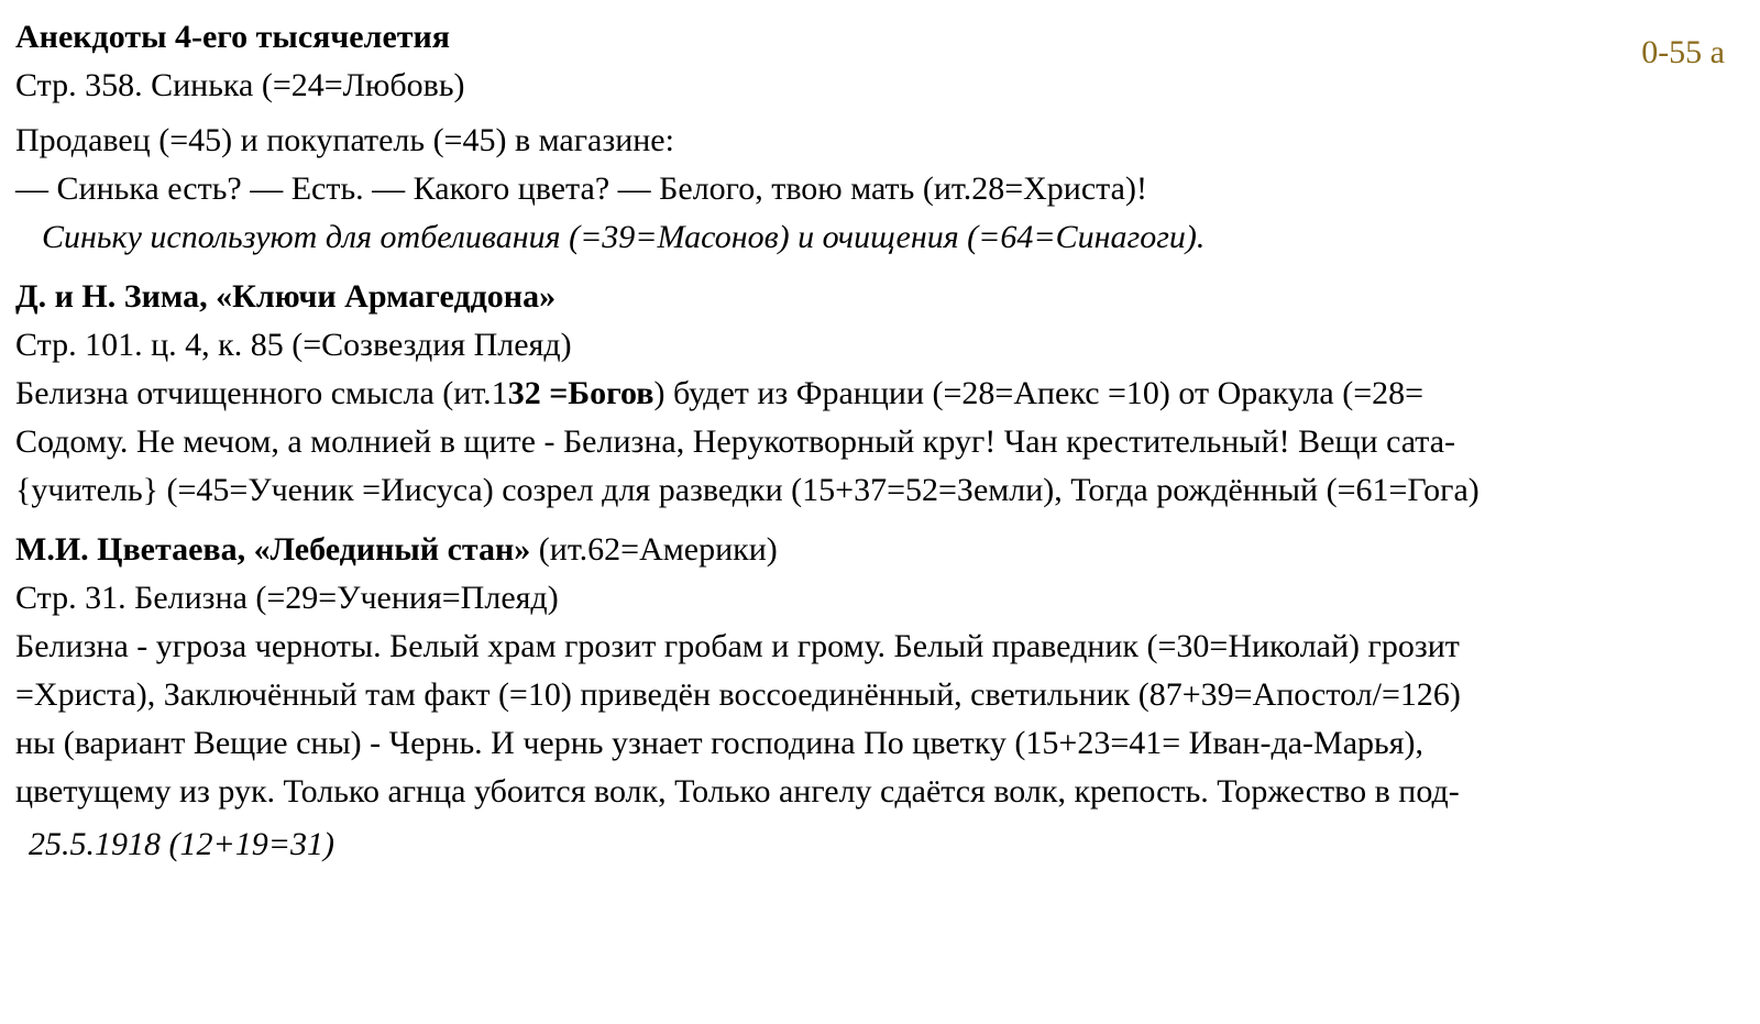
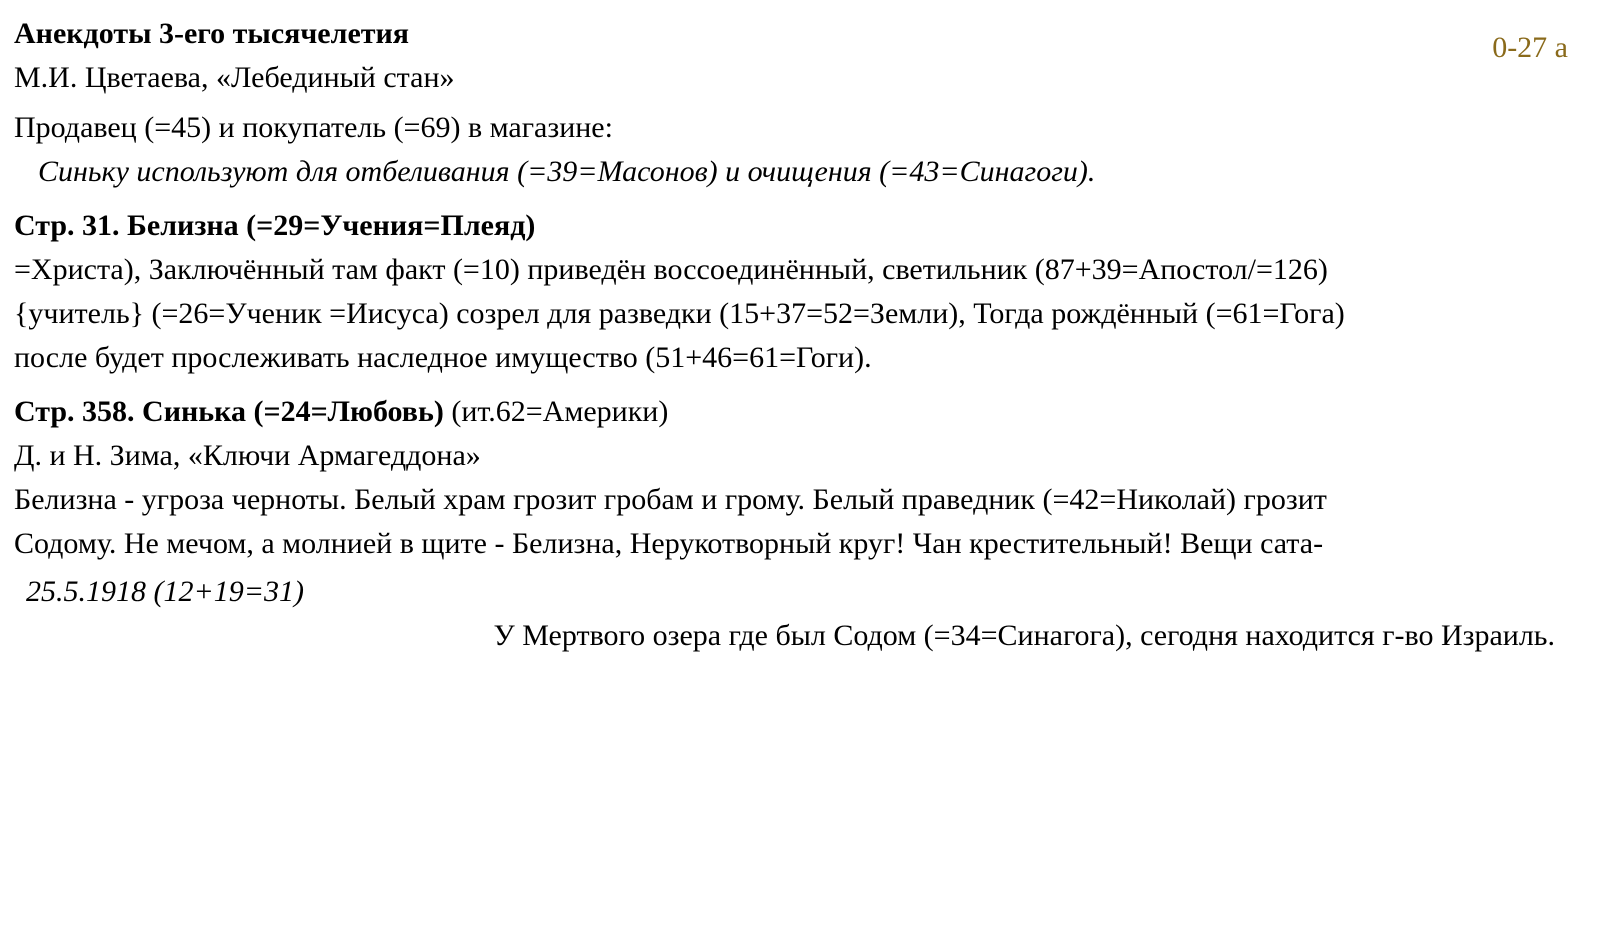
- 0-55 a
+ 0-27 a
- Анекдоты 4-его тысячелетия
+ Анекдоты 3-его тысячелетия
- Стр. 358. Синька (=24=Любовь)
+ М.И. Цветаева, «Лебединый стан»
- Продавец (=45) и покупатель (=45) в магазине:
+ Продавец (=45) и покупатель (=69) в магазине:
- — Синька есть? — Есть. — Какого цвета? — Белого, твою мать (ит.28=Христа)!
- Синьку используют для отбеливания (=39=Масонов) и очищения (=64=Синагоги).
+ Синьку используют для отбеливания (=39=Масонов) и очищения (=43=Синагоги).
- Д. и Н. Зима, «Ключи Армагеддона»
+ Стр. 31. Белизна (=29=Учения=Плеяд)
- Стр. 101. ц. 4, к. 85 (=Созвездия Плеяд)
- Белизна отчищенного смысла (ит.132 =Богов) будет из Франции (=28=Апекс =10) от Оракула (=28=
- Содому. Не мечом, а молнией в щите - Белизна, Нерукотворный круг! Чан крестительный! Вещи сата-
+ =Христа), Заключённый там факт (=10) приведён воссоединённый, светильник (87+39=Апостол/=126)
- {учитель} (=45=Ученик =Иисуса) созрел для разведки (15+37=52=Земли), Тогда рождённый (=61=Гога)
+ {учитель} (=26=Ученик =Иисуса) созрел для разведки (15+37=52=Земли), Тогда рождённый (=61=Гога)
+ после будет прослеживать наследное имущество (51+46=61=Гоги).
- М.И. Цветаева, «Лебединый стан» (ит.62=Америки)
+ Стр. 358. Синька (=24=Любовь) (ит.62=Америки)
- Стр. 31. Белизна (=29=Учения=Плеяд)
+ Д. и Н. Зима, «Ключи Армагеддона»
- Белизна - угроза черноты. Белый храм грозит гробам и грому. Белый праведник (=30=Николай) грозит
+ Белизна - угроза черноты. Белый храм грозит гробам и грому. Белый праведник (=42=Николай) грозит
- =Христа), Заключённый там факт (=10) приведён воссоединённый, светильник (87+39=Апостол/=126)
+ Содому. Не мечом, а молнией в щите - Белизна, Нерукотворный круг! Чан крестительный! Вещи сата-
- ны (вариант Вещие сны) - Чернь. И чернь узнает господина По цветку (15+23=41= Иван-да-Марья),
- цветущему из рук. Только агнца убоится волк, Только ангелу сдаётся волк, крепость. Торжество в под-
  25.5.1918 (12+19=31)
+ У Мертвого озера где был Содом (=34=Синагога), сегодня находится г-во Израиль.
